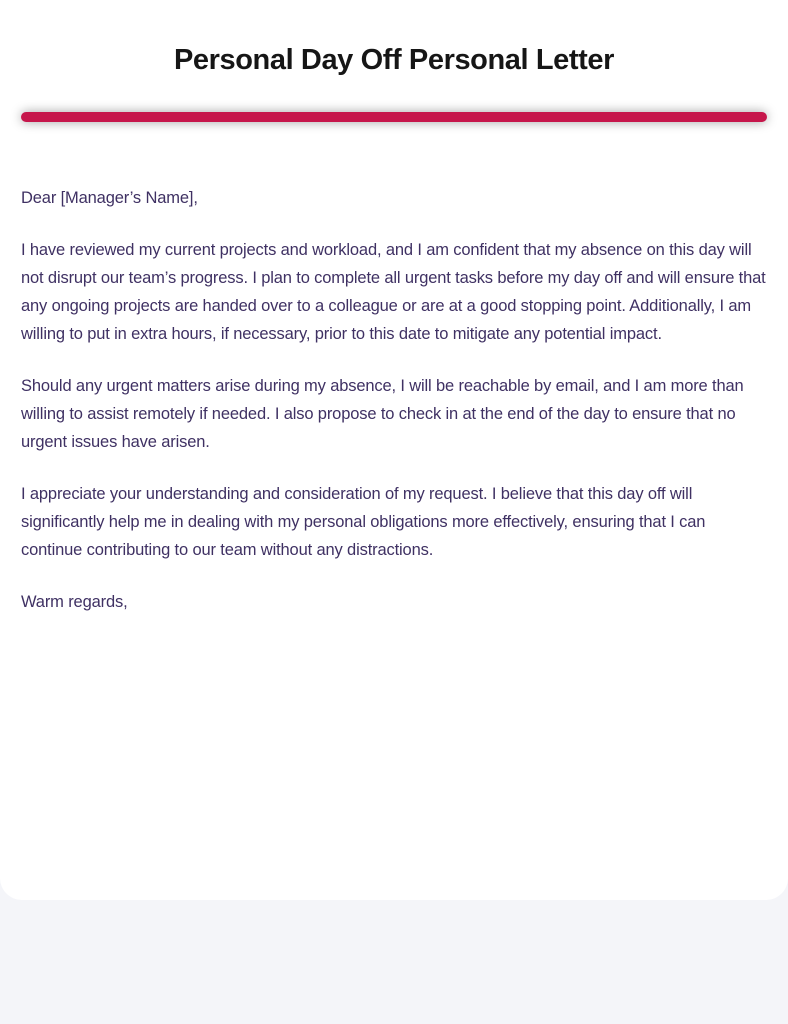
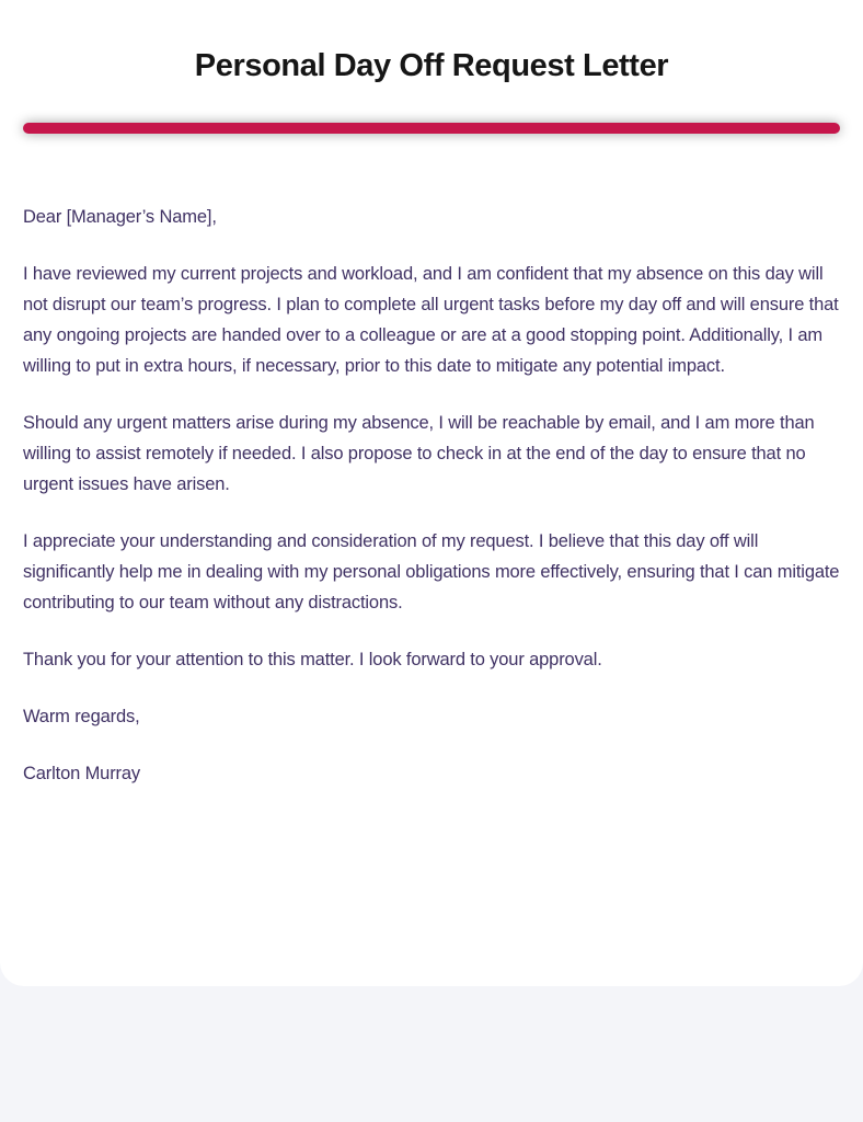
- Personal Day Off Personal Letter
+ Personal Day Off Request Letter
  Dear [Manager’s Name],
  I have reviewed my current projects and workload, and I am confident that my absence on this day will not disrupt our team’s progress. I plan to complete all urgent tasks before my day off and will ensure that any ongoing projects are handed over to a colleague or are at a good stopping point. Additionally, I am willing to put in extra hours, if necessary, prior to this date to mitigate any potential impact.
  Should any urgent matters arise during my absence, I will be reachable by email, and I am more than willing to assist remotely if needed. I also propose to check in at the end of the day to ensure that no urgent issues have arisen.
- I appreciate your understanding and consideration of my request. I believe that this day off will significantly help me in dealing with my personal obligations more effectively, ensuring that I can continue contributing to our team without any distractions.
+ I appreciate your understanding and consideration of my request. I believe that this day off will significantly help me in dealing with my personal obligations more effectively, ensuring that I can mitigate contributing to our team without any distractions.
+ Thank you for your attention to this matter. I look forward to your approval.
  Warm regards,
+ Carlton Murray
